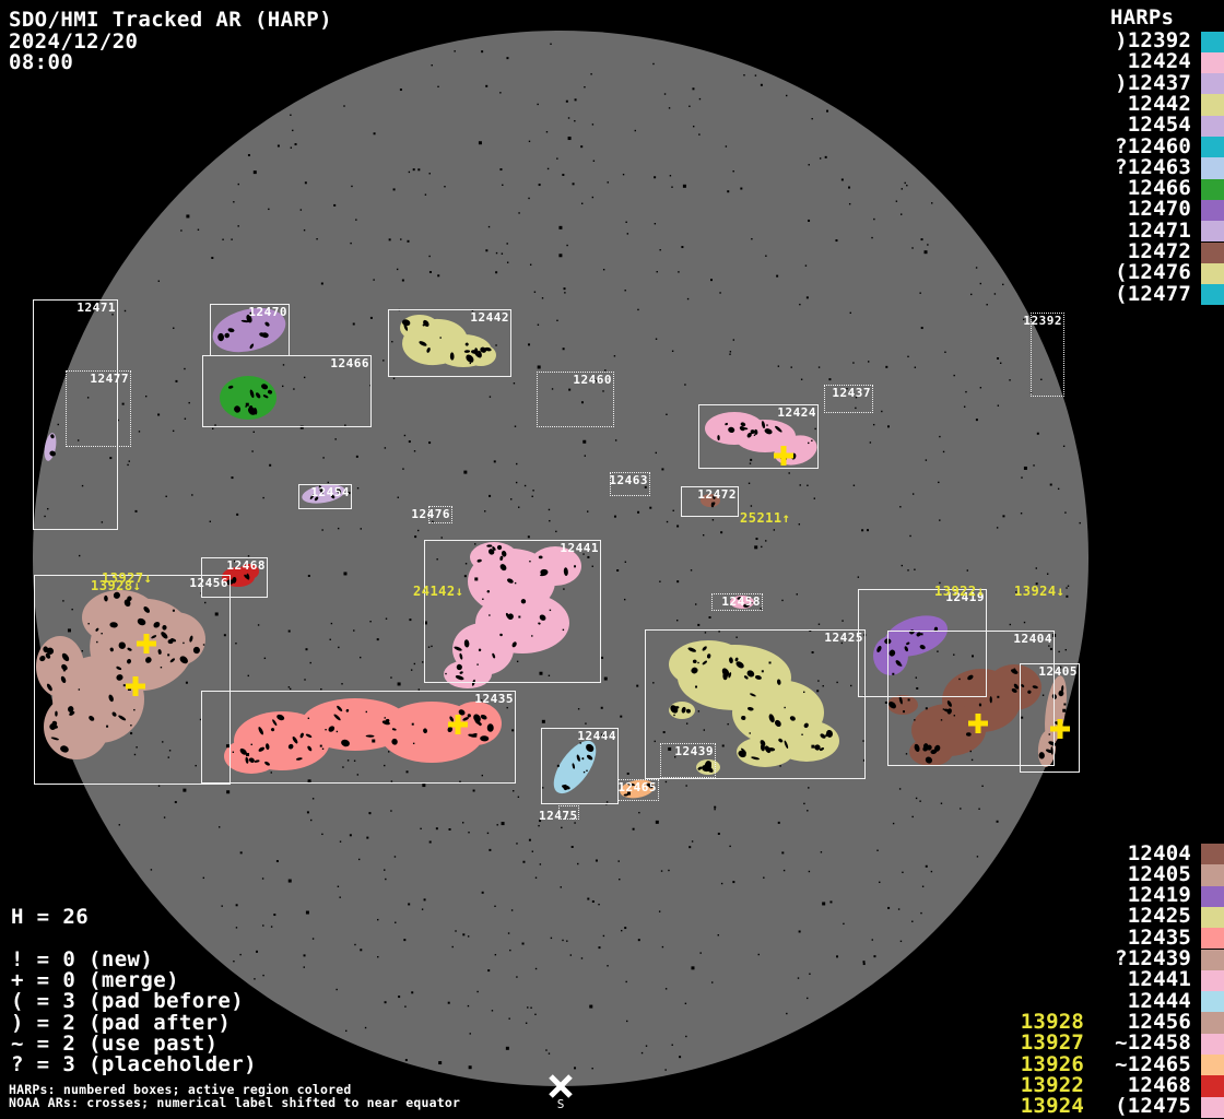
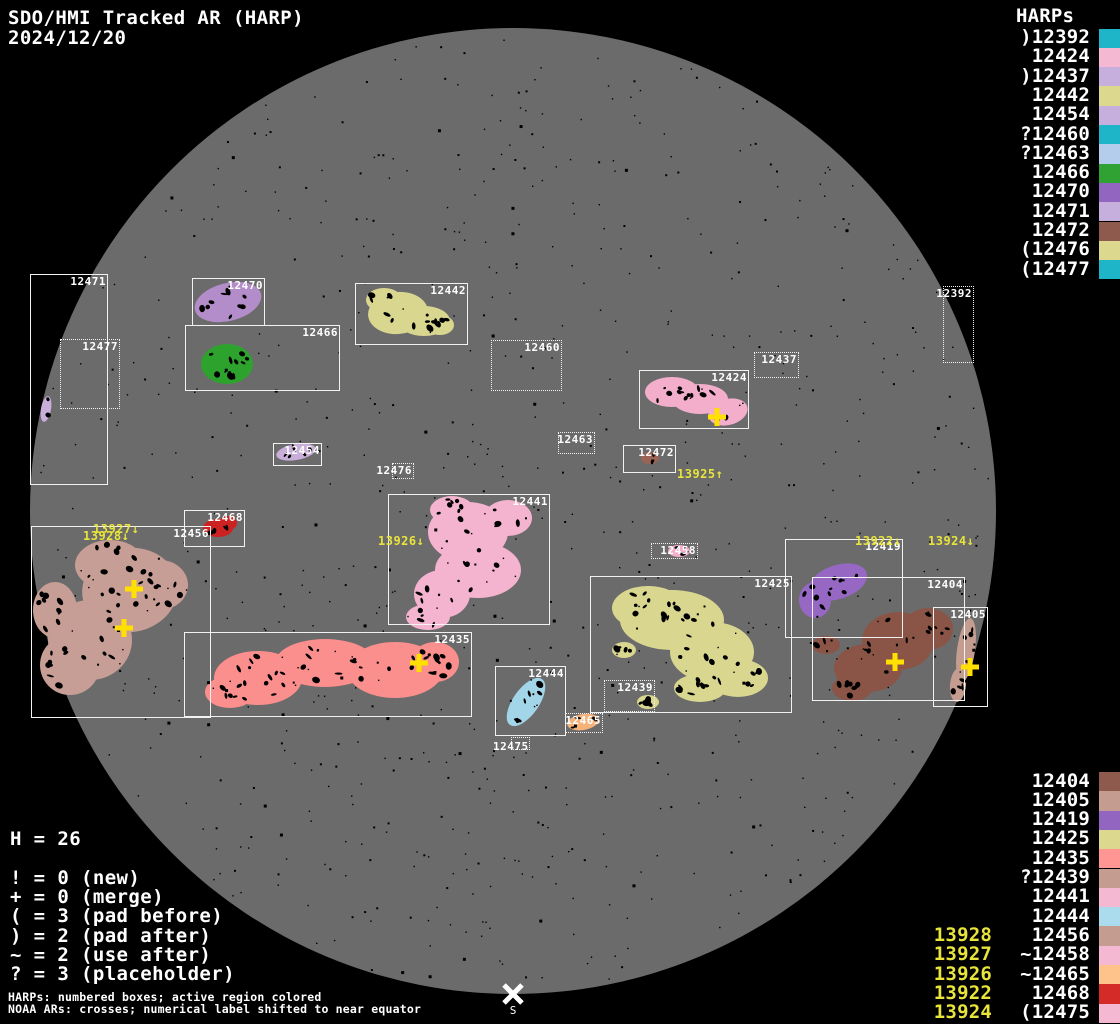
  S
  12471
  12477
  12470
  12466
  12442
  12460
  12437
  12424
  12463
  12454
  12472
  12476
  12392
  12441
  12456
  12468
  12458
  12419
  12425
  12404
  12405
  12435
  12444
  12439
  12465
  12475
- 25211↑
+ 13925↑
  13927↓
  13928↓
- 24142↓
+ 13926↓
  13922↓
  13924↓
  SDO/HMI Tracked AR (HARP)
  2024/12/20
- 08:00
  HARPs
  )12392
  12424
  )12437
  12442
  12454
  ?12460
  ?12463
  12466
  12470
  12471
  12472
  (12476
  (12477
  12404
  12405
  12419
  12425
  12435
  ?12439
  12441
  12444
  12456
  13928
  ~12458
  13927
  ~12465
  13926
  12468
  13922
  (12475
  13924
  H = 26
  ! = 0 (new)
  + = 0 (merge)
  ( = 3 (pad before)
  ) = 2 (pad after)
- ~ = 2 (use past)
+ ~ = 2 (use after)
  ? = 3 (placeholder)
  HARPs: numbered boxes; active region colored
  NOAA ARs: crosses; numerical label shifted to near equator
